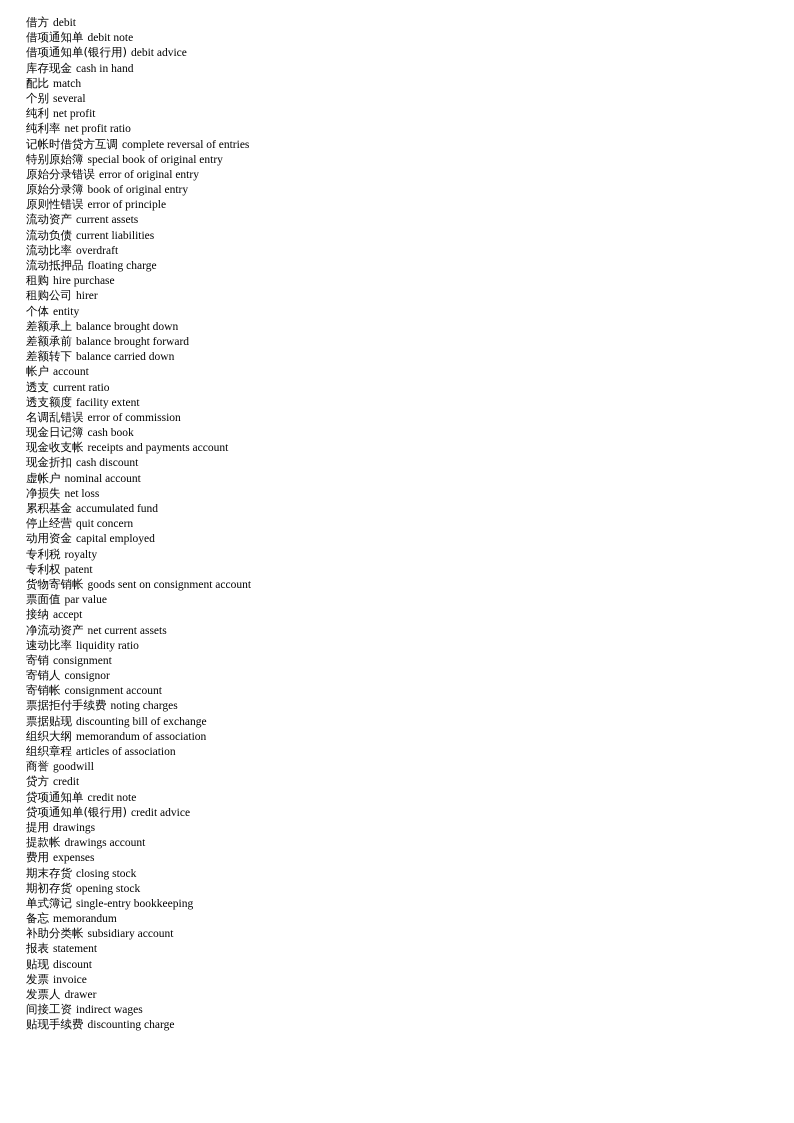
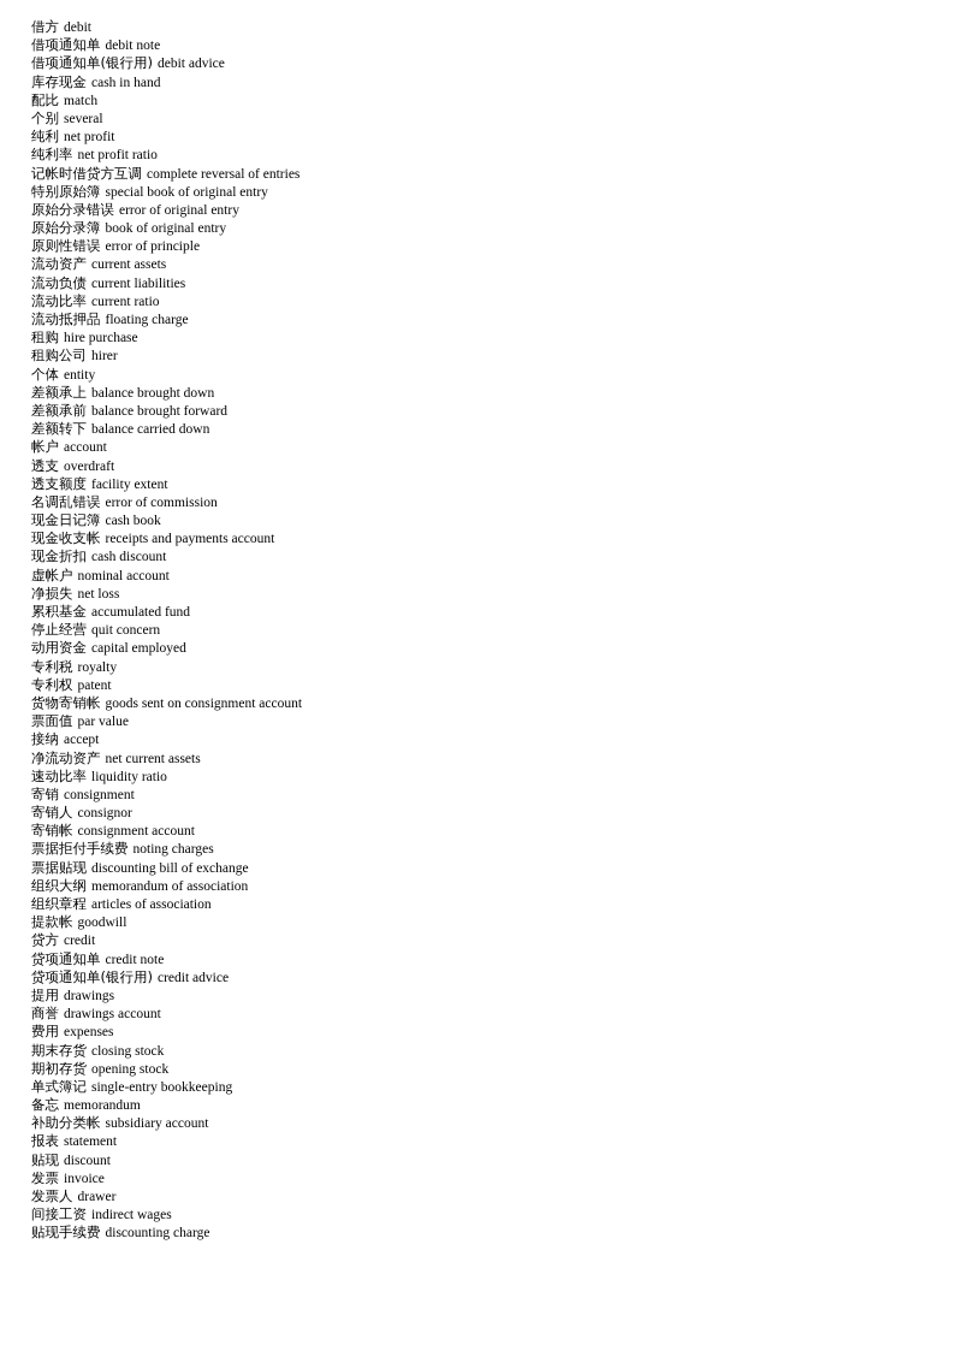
  借方 debit
  借项通知单 debit note
  借项通知单(银行用) debit advice
  库存现金 cash in hand
  配比 match
  个别 several
  纯利 net profit
  纯利率 net profit ratio
  记帐时借贷方互调 complete reversal of entries
  特别原始簿 special book of original entry
  原始分录错误 error of original entry
  原始分录簿 book of original entry
  原则性错误 error of principle
  流动资产 current assets
  流动负债 current liabilities
- 流动比率 overdraft
+ 流动比率 current ratio
  流动抵押品 floating charge
  租购 hire purchase
  租购公司 hirer
  个体 entity
  差额承上 balance brought down
  差额承前 balance brought forward
  差额转下 balance carried down
  帐户 account
- 透支 current ratio
+ 透支 overdraft
  透支额度 facility extent
  名调乱错误 error of commission
  现金日记簿 cash book
  现金收支帐 receipts and payments account
  现金折扣 cash discount
  虚帐户 nominal account
  净损失 net loss
  累积基金 accumulated fund
  停止经营 quit concern
  动用资金 capital employed
  专利税 royalty
  专利权 patent
  货物寄销帐 goods sent on consignment account
  票面值 par value
  接纳 accept
  净流动资产 net current assets
  速动比率 liquidity ratio
  寄销 consignment
  寄销人 consignor
  寄销帐 consignment account
  票据拒付手续费 noting charges
  票据贴现 discounting bill of exchange
  组织大纲 memorandum of association
  组织章程 articles of association
- 商誉 goodwill
+ 提款帐 goodwill
  贷方 credit
  贷项通知单 credit note
  贷项通知单(银行用) credit advice
  提用 drawings
- 提款帐 drawings account
+ 商誉 drawings account
  费用 expenses
  期末存货 closing stock
  期初存货 opening stock
  单式簿记 single-entry bookkeeping
  备忘 memorandum
  补助分类帐 subsidiary account
  报表 statement
  贴现 discount
  发票 invoice
  发票人 drawer
  间接工资 indirect wages
  贴现手续费 discounting charge
